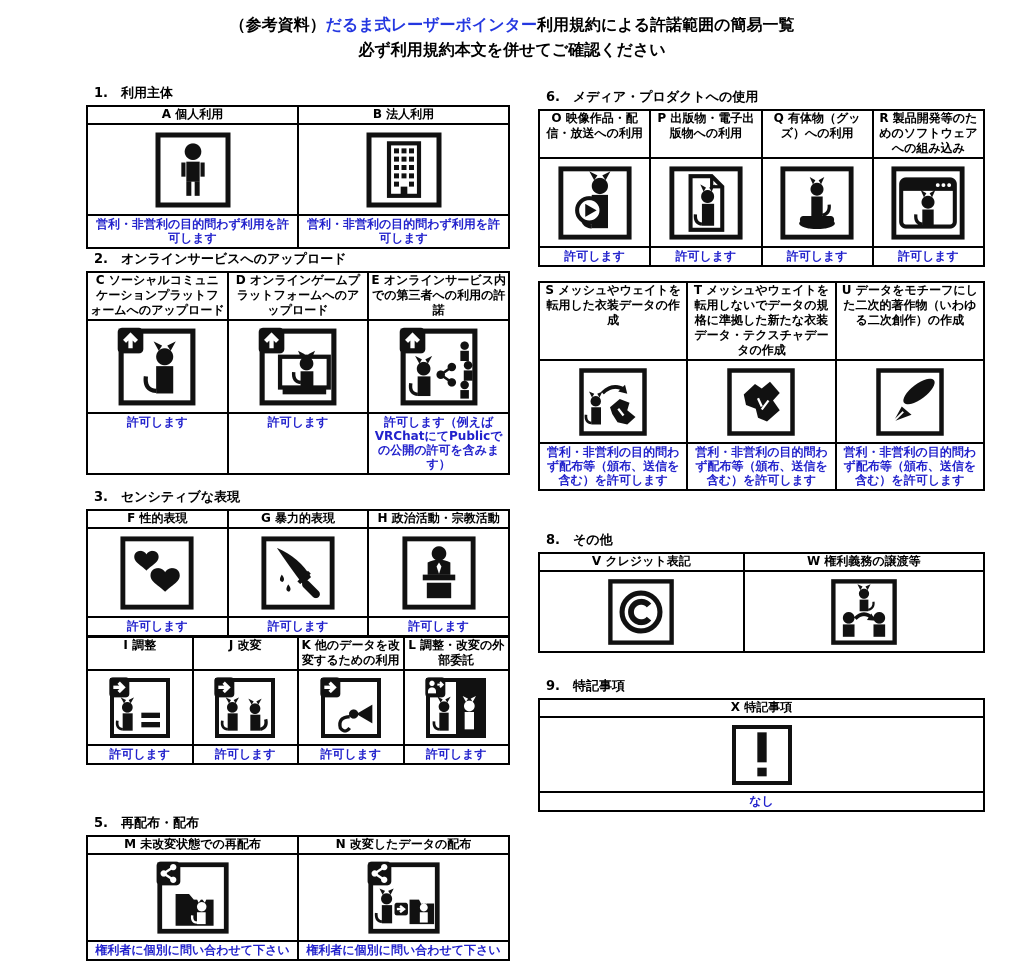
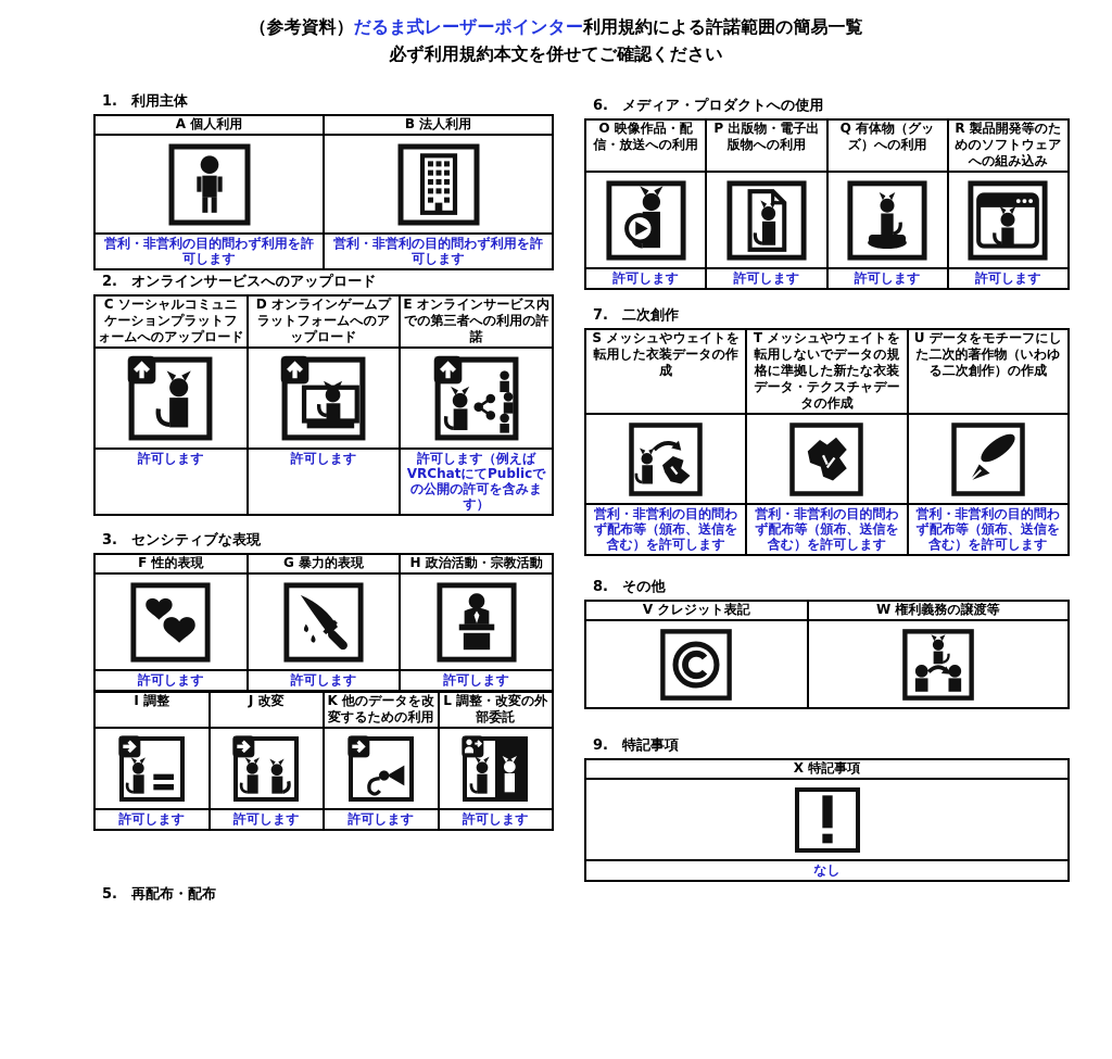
  （参考資料）だるま式レーザーポインター利用規約による許諾範囲の簡易一覧
  必ず利用規約本文を併せてご確認ください
  1. 利用主体
  A 個人利用	B 法人利用
  営利・非営利の目的問わず利用を許可します	営利・非営利の目的問わず利用を許可します
  2. オンラインサービスへのアップロード
  C ソーシャルコミュニケーションプラットフォームへのアップロード	D オンラインゲームプラットフォームへのアップロード	E オンラインサービス内での第三者への利用の許諾
  許可します	許可します	許可します（例えばVRChatにてPublicでの公開の許可を含みます）
  3. センシティブな表現
  F 性的表現	G 暴力的表現	H 政治活動・宗教活動
  許可します	許可します	許可します
  I 調整	J 改変	K 他のデータを改変するための利用	L 調整・改変の外部委託
  許可します	許可します	許可します	許可します
  5. 再配布・配布
- M 未改変状態での再配布	N 改変したデータの配布
- 権利者に個別に問い合わせて下さい	権利者に個別に問い合わせて下さい
  6. メディア・プロダクトへの使用
  O 映像作品・配信・放送への利用	P 出版物・電子出版物への利用	Q 有体物（グッズ）への利用	R 製品開発等のためのソフトウェアへの組み込み
  許可します	許可します	許可します	許可します
+ 7. 二次創作
  S メッシュやウェイトを転用した衣装データの作成	T メッシュやウェイトを転用しないでデータの規格に準拠した新たな衣装データ・テクスチャデータの作成	U データをモチーフにした二次的著作物（いわゆる二次創作）の作成
  営利・非営利の目的問わず配布等（頒布、送信を含む）を許可します	営利・非営利の目的問わず配布等（頒布、送信を含む）を許可します	営利・非営利の目的問わず配布等（頒布、送信を含む）を許可します
  8. その他
  V クレジット表記	W 権利義務の譲渡等
  9. 特記事項
  X 特記事項
  なし
